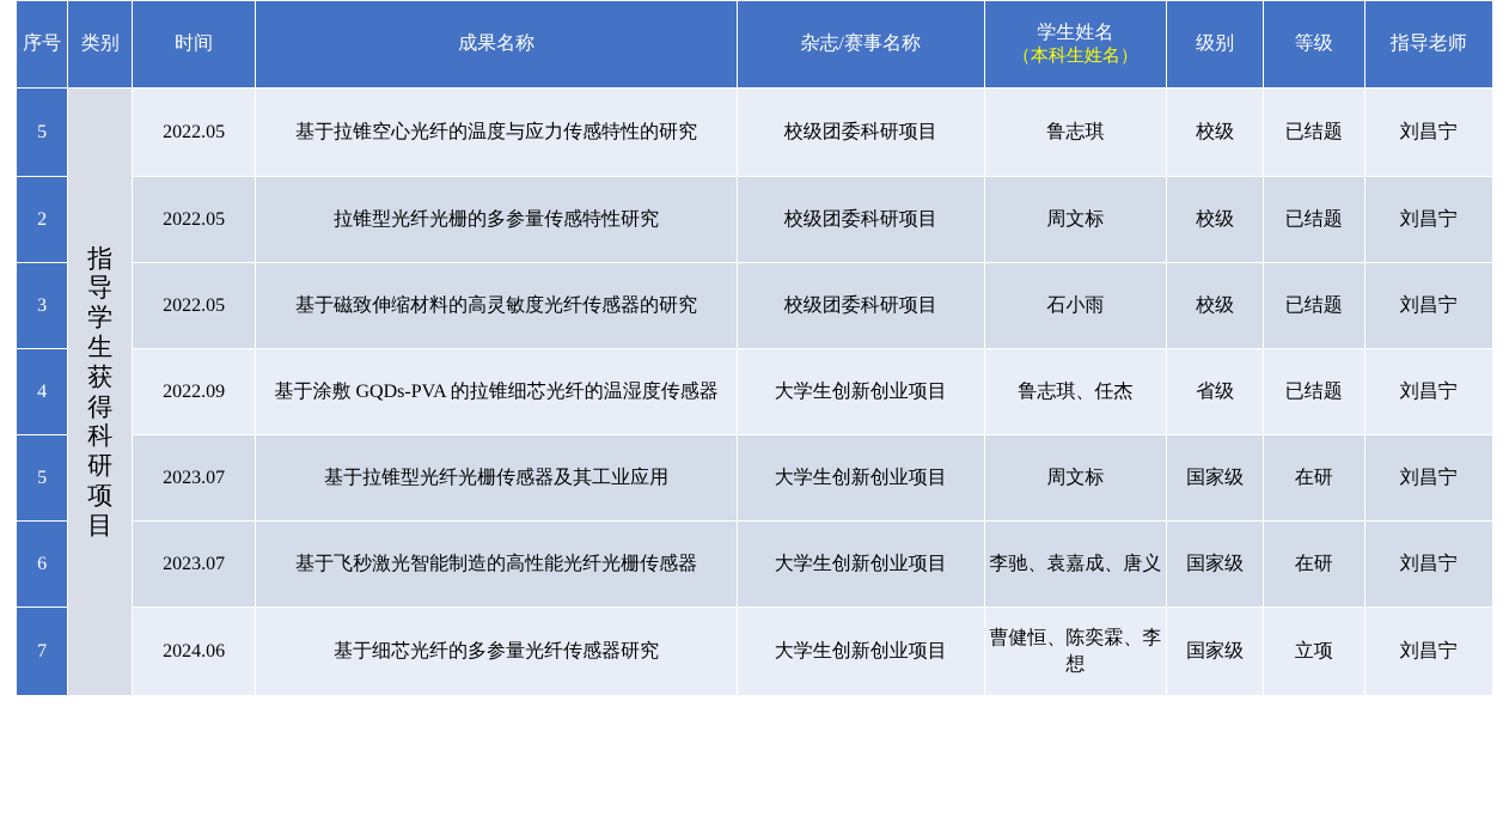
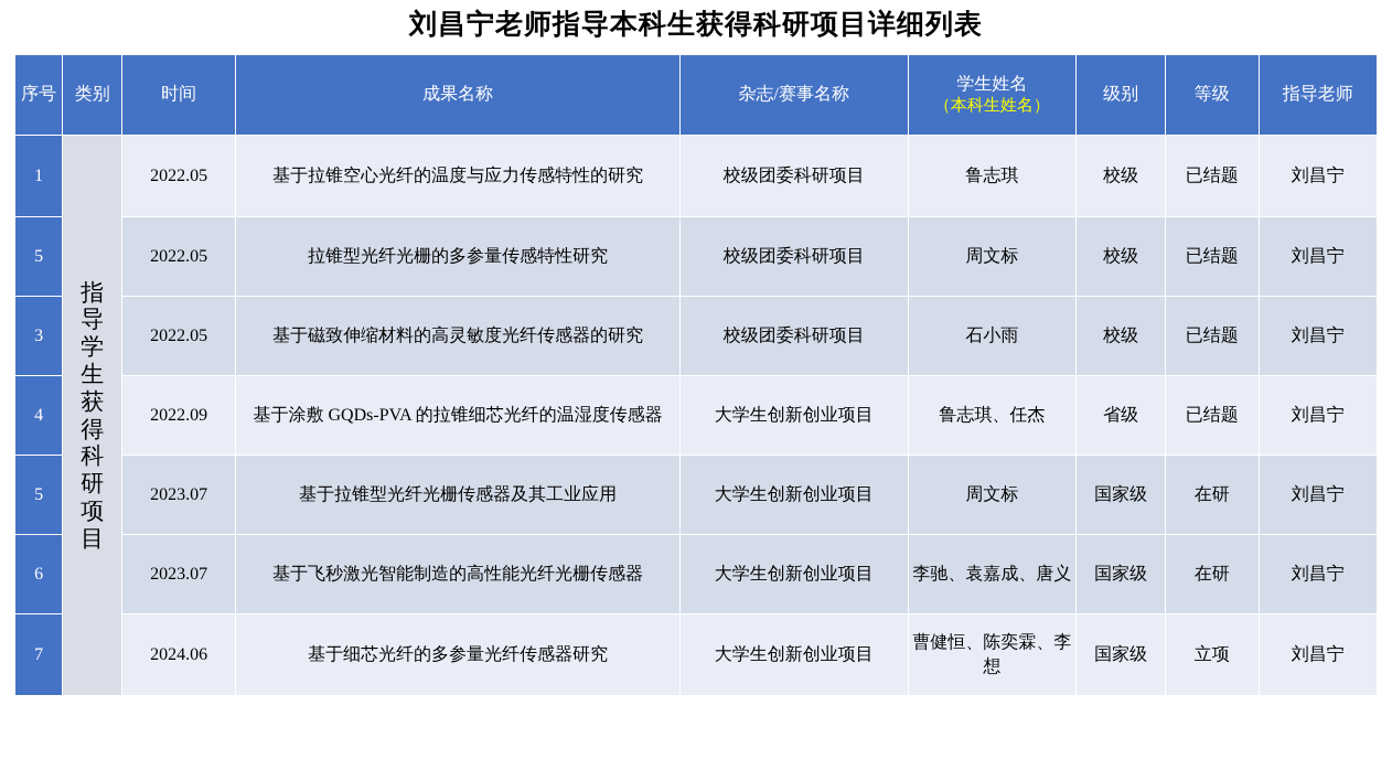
+ 刘昌宁老师指导本科生获得科研项目详细列表
  序号	类别	时间	成果名称	杂志/赛事名称	学生姓名 （本科生姓名）	级别	等级	指导老师
- 5	指 导 学 生 获 得 科 研 项 目	2022.05	基于拉锥空心光纤的温度与应力传感特性的研究	校级团委科研项目	鲁志琪	校级	已结题	刘昌宁
+ 1	指 导 学 生 获 得 科 研 项 目	2022.05	基于拉锥空心光纤的温度与应力传感特性的研究	校级团委科研项目	鲁志琪	校级	已结题	刘昌宁
- 2	2022.05	拉锥型光纤光栅的多参量传感特性研究	校级团委科研项目	周文标	校级	已结题	刘昌宁
+ 5	2022.05	拉锥型光纤光栅的多参量传感特性研究	校级团委科研项目	周文标	校级	已结题	刘昌宁
  3	2022.05	基于磁致伸缩材料的高灵敏度光纤传感器的研究	校级团委科研项目	石小雨	校级	已结题	刘昌宁
  4	2022.09	基于涂敷 GQDs-PVA 的拉锥细芯光纤的温湿度传感器	大学生创新创业项目	鲁志琪、任杰	省级	已结题	刘昌宁
  5	2023.07	基于拉锥型光纤光栅传感器及其工业应用	大学生创新创业项目	周文标	国家级	在研	刘昌宁
  6	2023.07	基于飞秒激光智能制造的高性能光纤光栅传感器	大学生创新创业项目	李驰、袁嘉成、唐义	国家级	在研	刘昌宁
  7	2024.06	基于细芯光纤的多参量光纤传感器研究	大学生创新创业项目	曹健恒、陈奕霖、李想	国家级	立项	刘昌宁
